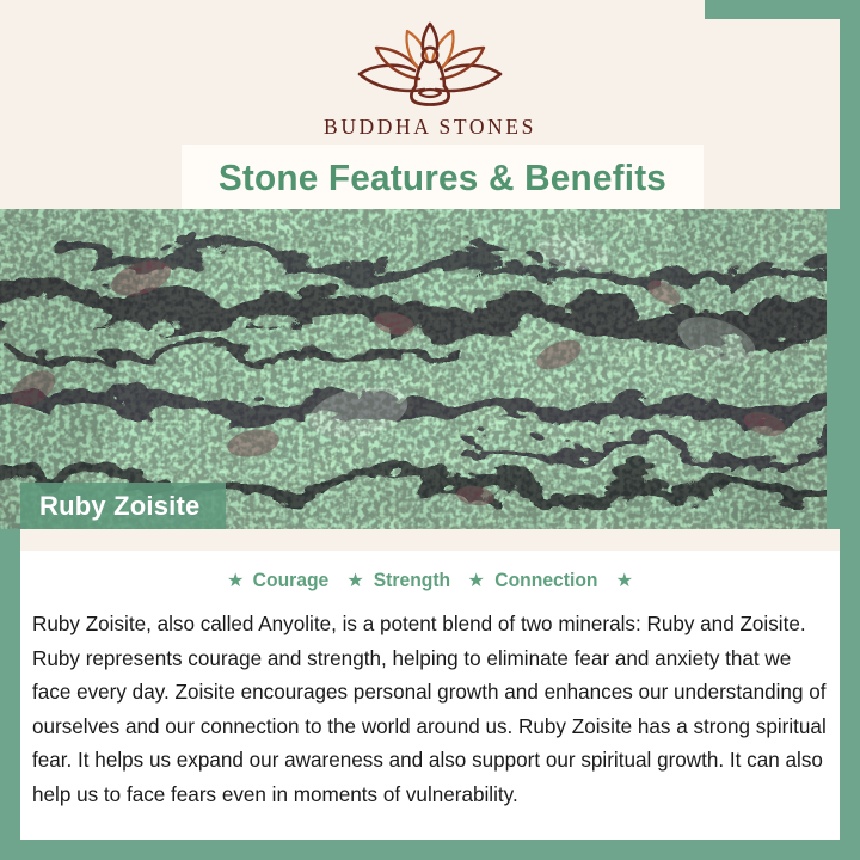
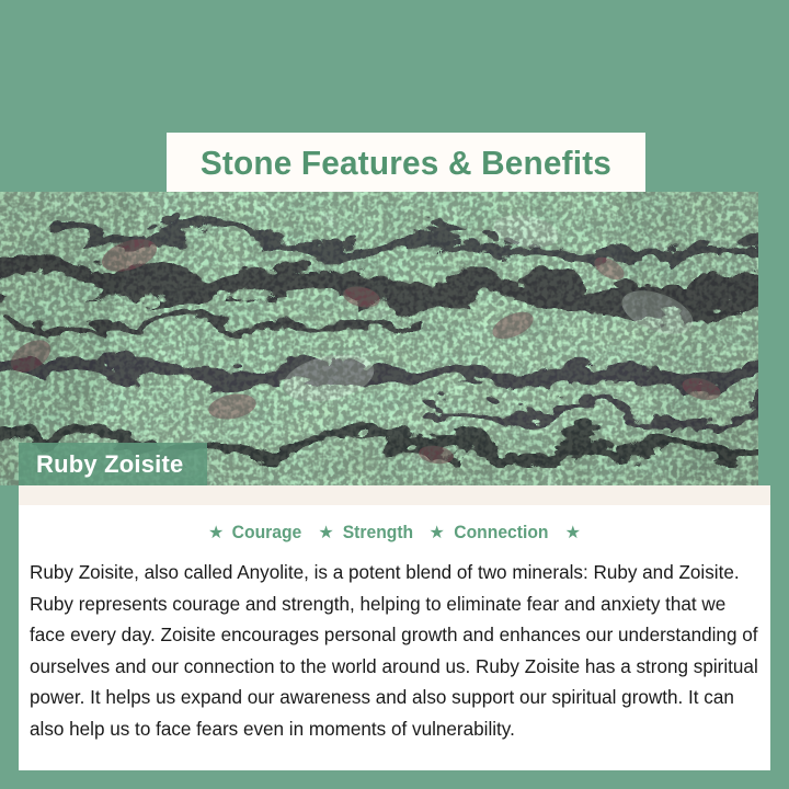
- BUDDHA STONES
  Stone Features & Benefits
  Ruby Zoisite
  ★
  Courage
  ★
  Strength
  ★
  Connection
  ★
- Ruby Zoisite, also called Anyolite, is a potent blend of two minerals: Ruby and Zoisite. Ruby represents courage and strength, helping to eliminate fear and anxiety that we face every day. Zoisite encourages personal growth and enhances our understanding of ourselves and our connection to the world around us. Ruby Zoisite has a strong spiritual fear. It helps us expand our awareness and also support our spiritual growth. It can also help us to face fears even in moments of vulnerability.
+ Ruby Zoisite, also called Anyolite, is a potent blend of two minerals: Ruby and Zoisite. Ruby represents courage and strength, helping to eliminate fear and anxiety that we face every day. Zoisite encourages personal growth and enhances our understanding of ourselves and our connection to the world around us. Ruby Zoisite has a strong spiritual power. It helps us expand our awareness and also support our spiritual growth. It can also help us to face fears even in moments of vulnerability.
